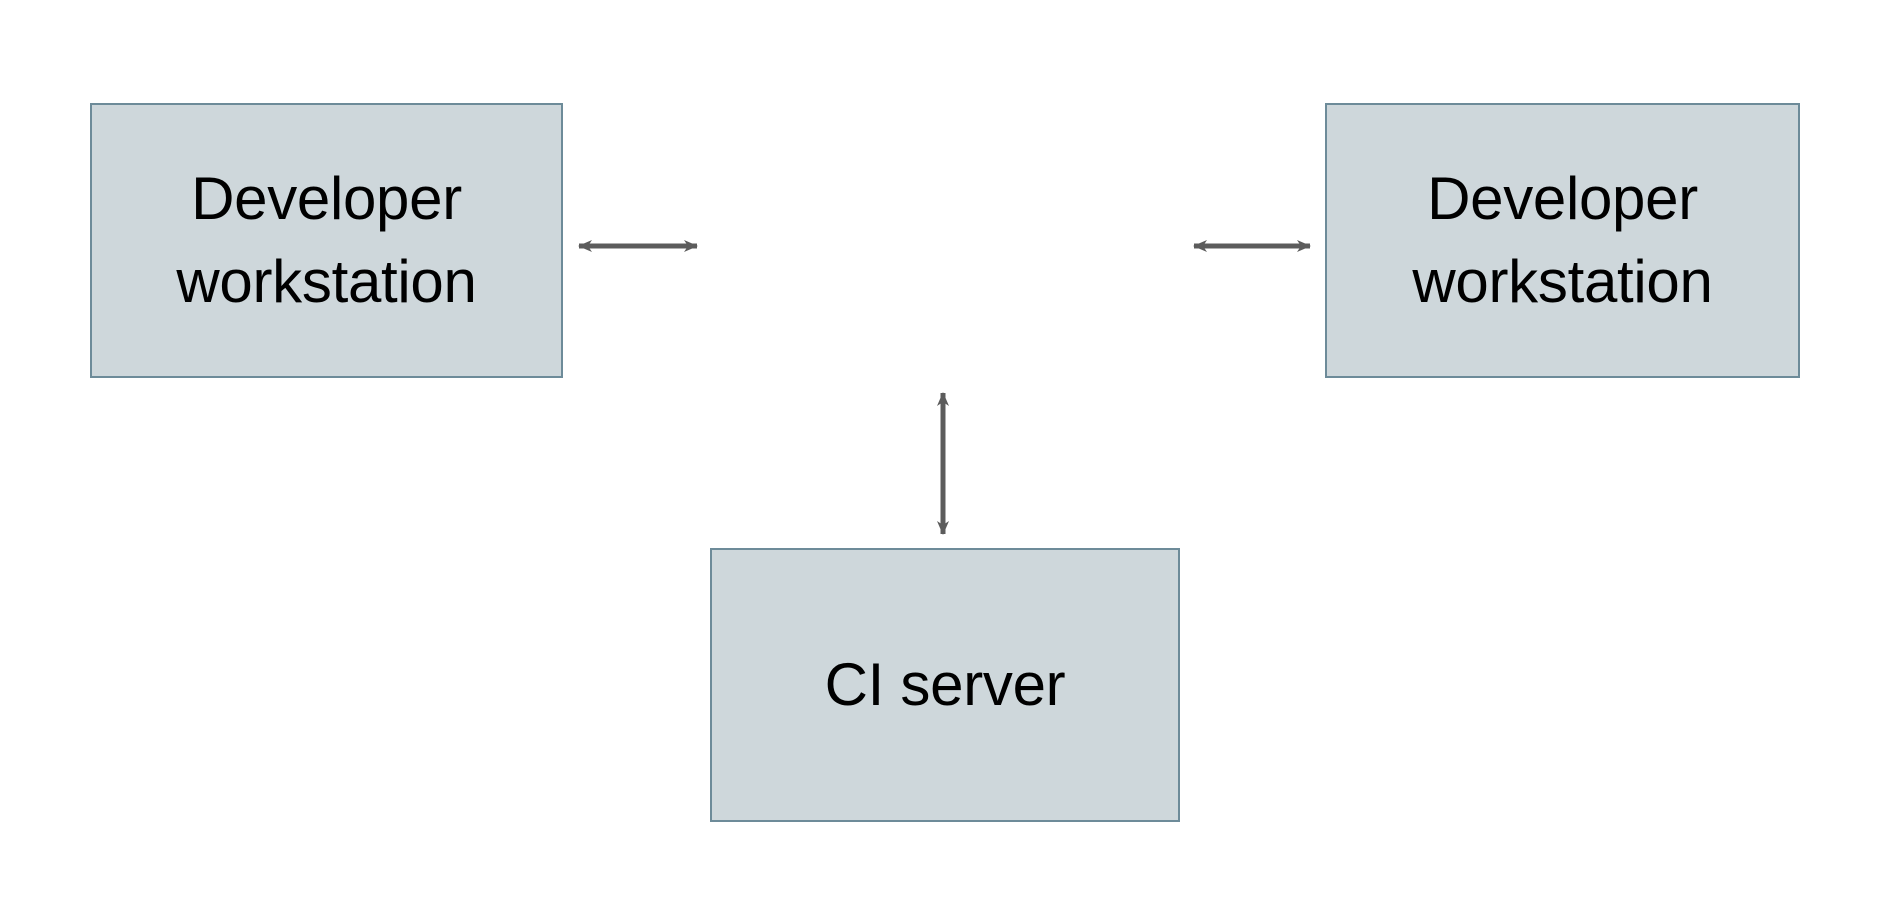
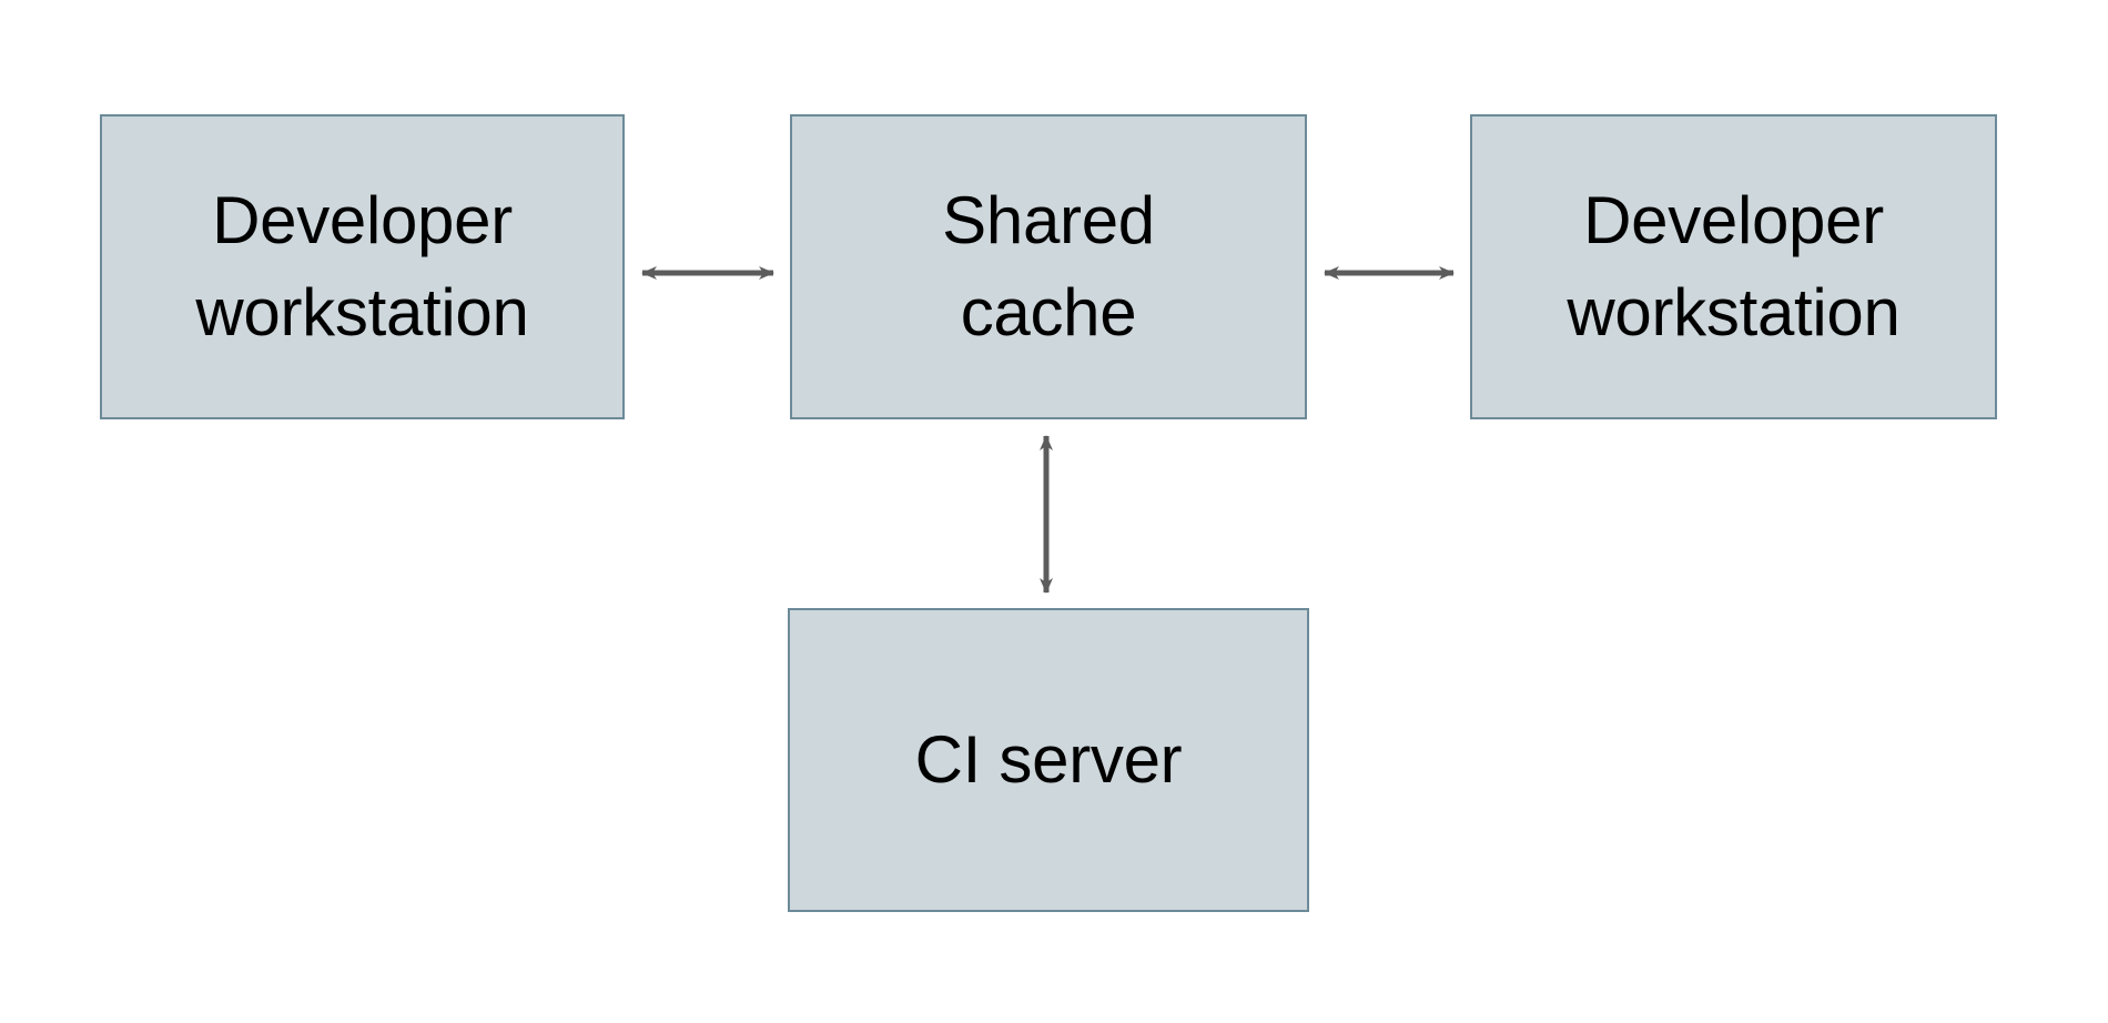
  Developer
  workstation
+ Shared
+ cache
  Developer
  workstation
  CI server
